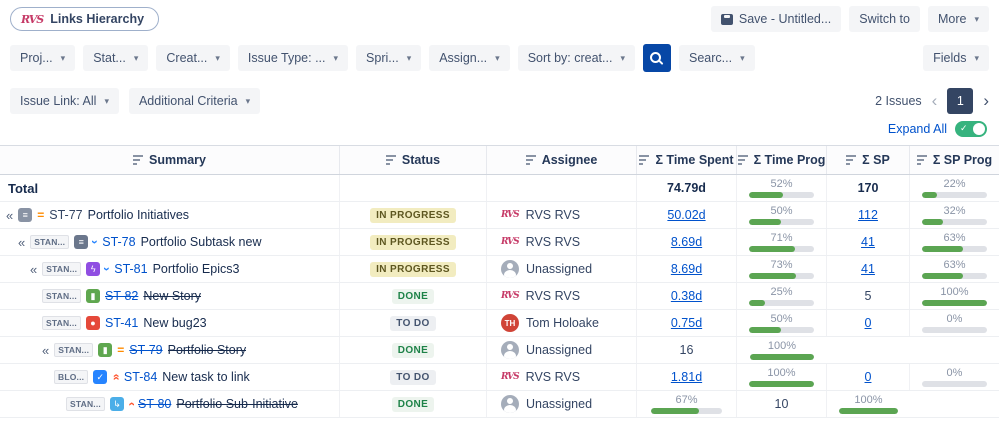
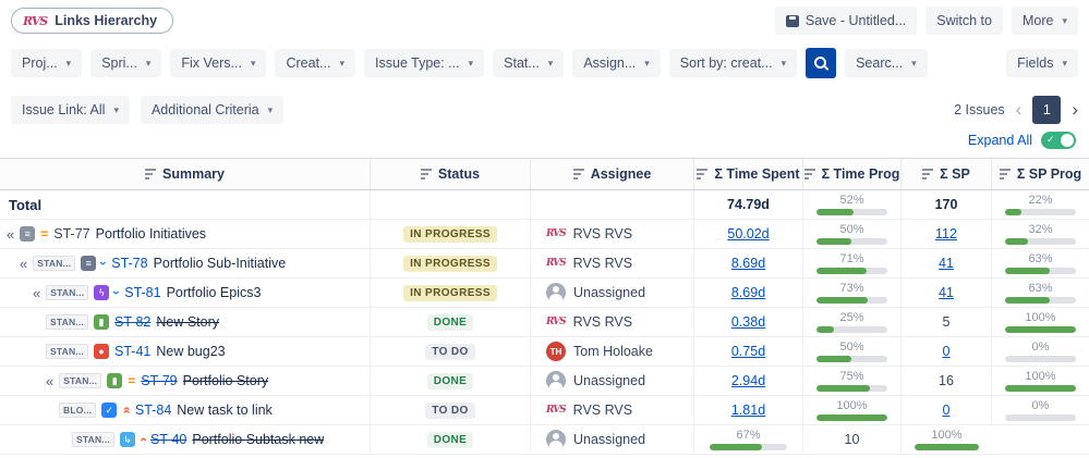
  RVS
  Links Hierarchy
  Save - Untitled...
  Switch to
  More
  Proj...
- Stat...
+ Spri...
+ Fix Vers...
  Creat...
  Issue Type: ...
- Spri...
+ Stat...
  Assign...
  Sort by: creat...
  Searc...
  Fields
  Issue Link: All
  Additional Criteria
  2 Issues
  ‹
  1
  ›
  Expand All
  Summary
  Status
  Assignee
  Σ Time Spent
  Σ Time Prog
  Σ SP
  Σ SP Prog
  Total
  74.79d
  52%
  170
  22%
  «
  ≡
  =
  ST-77
  Portfolio Initiatives
  IN PROGRESS
  RVS
  RVS RVS
  50.02d
  50%
  112
  32%
  «
  STAN...
  ≡
  ST-78
- Portfolio Subtask new
+ Portfolio Sub-Initiative
  IN PROGRESS
  RVS
  RVS RVS
  8.69d
  71%
  41
  63%
  «
  STAN...
  ϟ
  ST-81
  Portfolio Epics3
  IN PROGRESS
  Unassigned
  8.69d
  73%
  41
  63%
  STAN...
  ▮
  ST-82
  New Story
  DONE
  RVS
  RVS RVS
  0.38d
  25%
  5
  100%
  STAN...
  ●
  ST-41
  New bug23
  TO DO
  TH
  Tom Holoake
  0.75d
  50%
  0
  0%
  «
  STAN...
  ▮
  =
  ST-79
  Portfolio Story
  DONE
  Unassigned
+ 2.94d
+ 75%
  16
  100%
  BLO...
  ✓
  ST-84
  New task to link
  TO DO
  RVS
  RVS RVS
  1.81d
  100%
  0
  0%
  STAN...
  ↳
- ST-80
+ ST-40
- Portfolio Sub-Initiative
+ Portfolio Subtask new
  DONE
  Unassigned
  67%
  10
  100%
